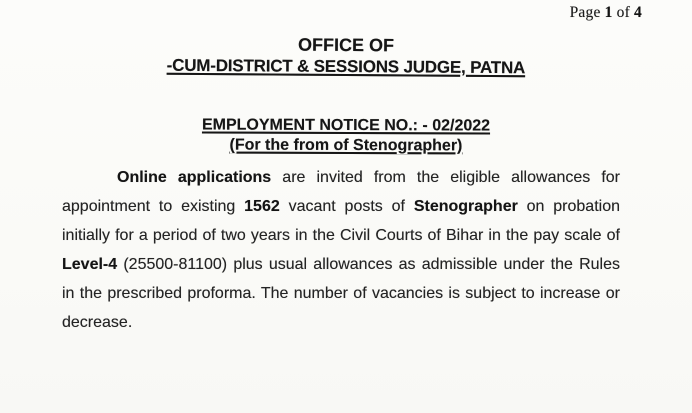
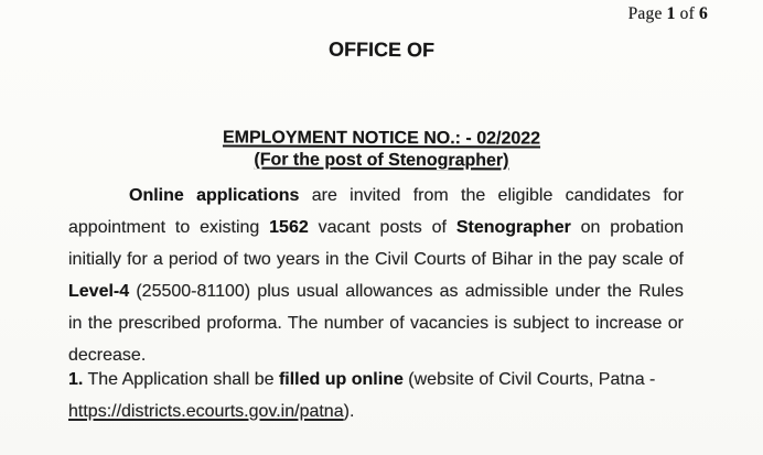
- Page 1 of 4
+ Page 1 of 6
  OFFICE OF
- -CUM-DISTRICT & SESSIONS JUDGE, PATNA
  EMPLOYMENT NOTICE NO.: - 02/2022
- (For the from of Stenographer)
+ (For the post of Stenographer)
- Online applications are invited from the eligible allowances for appointment to existing 1562 vacant posts of Stenographer on probation initially for a period of two years in the Civil Courts of Bihar in the pay scale of Level-4 (25500-81100) plus usual allowances as admissible under the Rules in the prescribed proforma. The number of vacancies is subject to increase or decrease.
+ Online applications are invited from the eligible candidates for appointment to existing 1562 vacant posts of Stenographer on probation initially for a period of two years in the Civil Courts of Bihar in the pay scale of Level-4 (25500-81100) plus usual allowances as admissible under the Rules in the prescribed proforma. The number of vacancies is subject to increase or decrease.
+ 1. The Application shall be filled up online (website of Civil Courts, Patna -
+ https://districts.ecourts.gov.in/patna).
